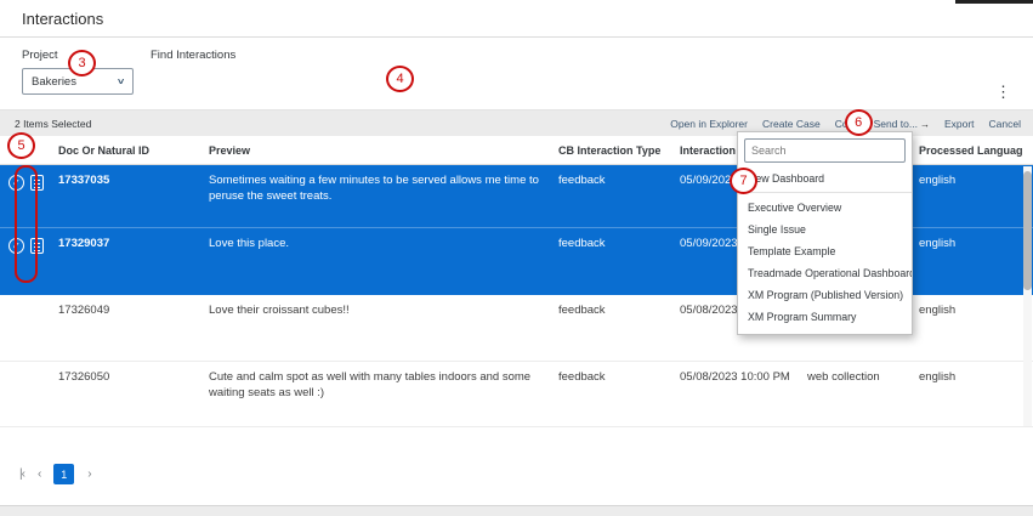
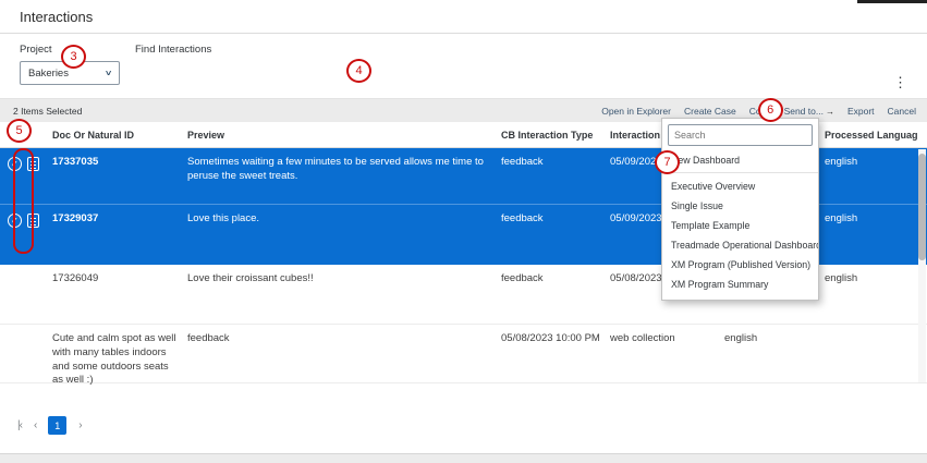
  Interactions
  Project
  Bakeries
  Find Interactions
  ⋮
  2 Items Selected
  Open in Explorer
  Create Case
  6
  Send to... →
  Export
  Cancel
  Doc Or Natural ID
  Preview
  CB Interaction Type
  Interaction
  Processed Languag
  ✓
  17337035
  Sometimes waiting a few minutes to be served allows me time to peruse the sweet treats.
  feedback
  05/09/202
  english
  ✓
  17329037
  Love this place.
  feedback
  05/09/2023
  english
  17326049
  Love their croissant cubes!!
  feedback
  05/08/2023
  english
- 17326050
- Cute and calm spot as well with many tables indoors and some waiting seats as well :)
+ Cute and calm spot as well with many tables indoors and some outdoors seats as well :)
  feedback
  05/08/2023 10:00 PM
  web collection
  english
  7
  Search
  ew Dashboard
  Executive Overview
  Single Issue
  Template Example
  Treadmade Operational Dashboar
  XM Program (Published Version)
  XM Program Summary
  |‹
  ‹
  1
  ›
  3
  4
  5
